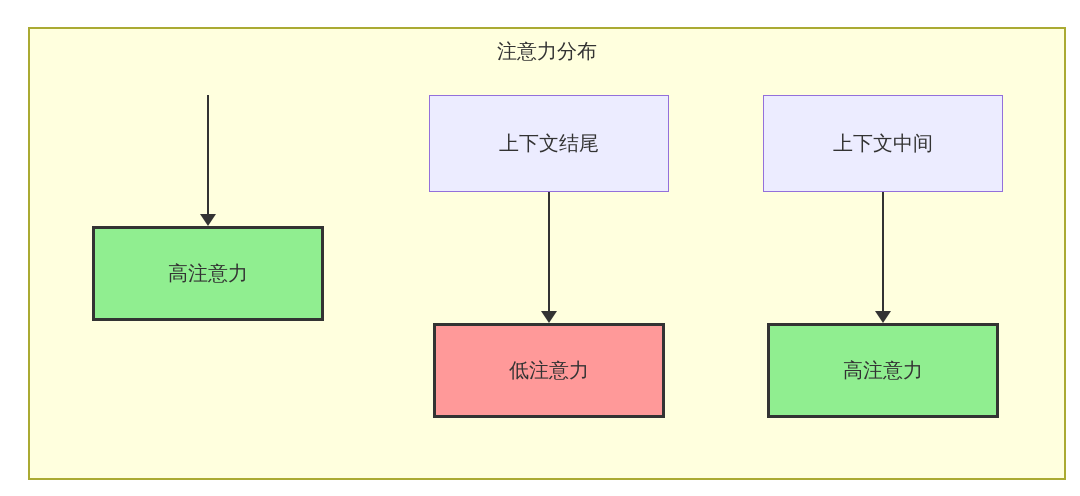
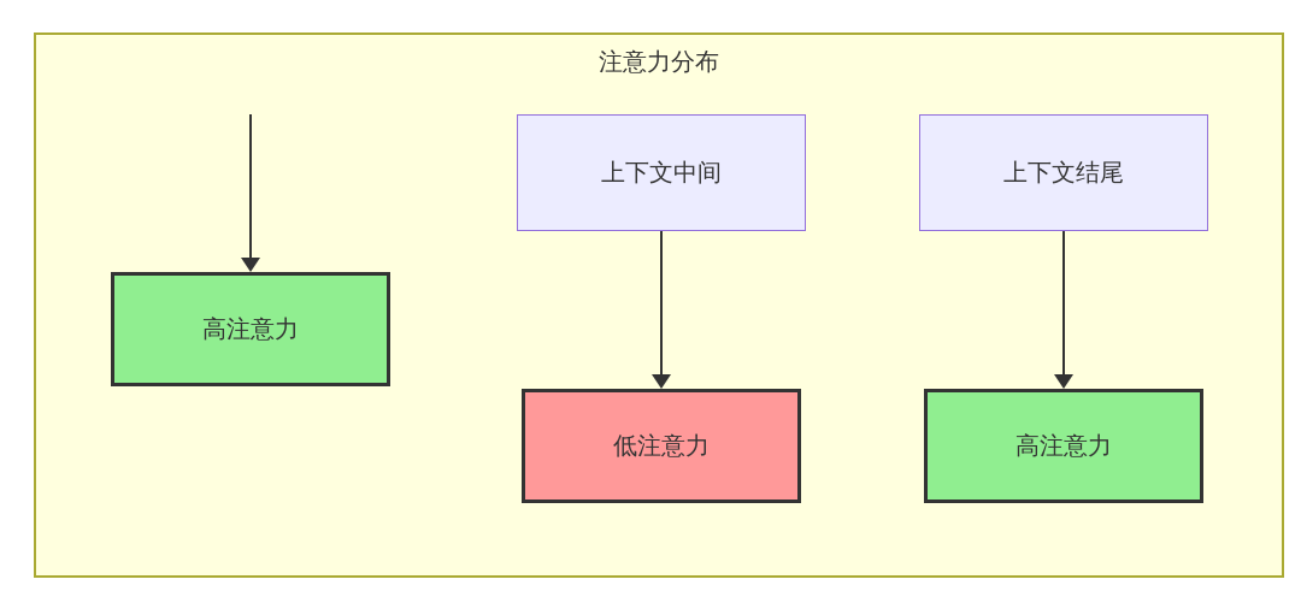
  注意力分布
  高注意力
- 上下文结尾
+ 上下文中间
  低注意力
- 上下文中间
+ 上下文结尾
  高注意力
